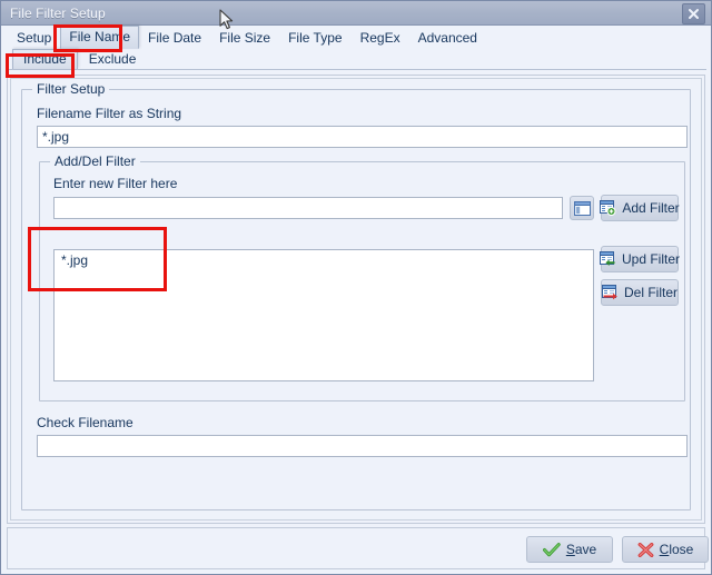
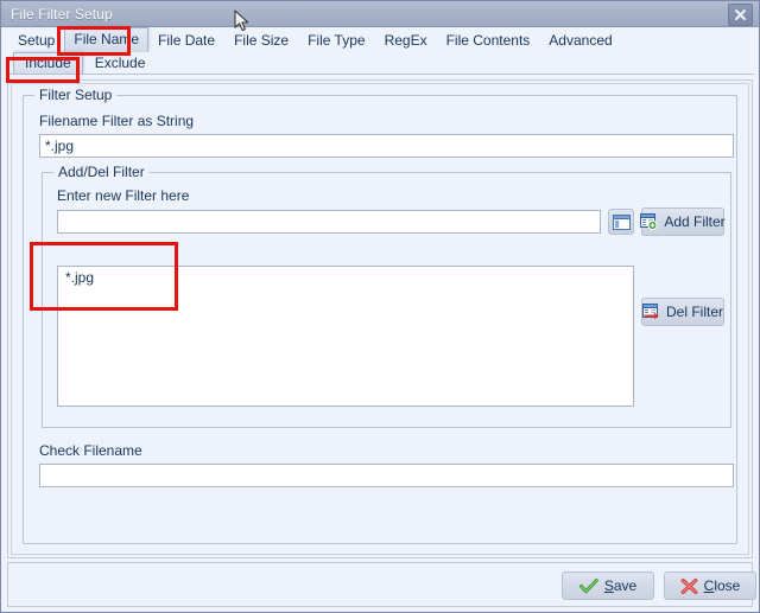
  File Filter Setup
  Setup
  File Name
  File Date
  File Size
  File Type
  RegEx
+ File Contents
  Advanced
  Include
  Exclude
  Filter Setup
  Filename Filter as String
  *.jpg
  Add/Del Filter
  Enter new Filter here
  Add Filter
- Upd Filter
  Del Filter
  *.jpg
  Check Filename
  Save
  Close
